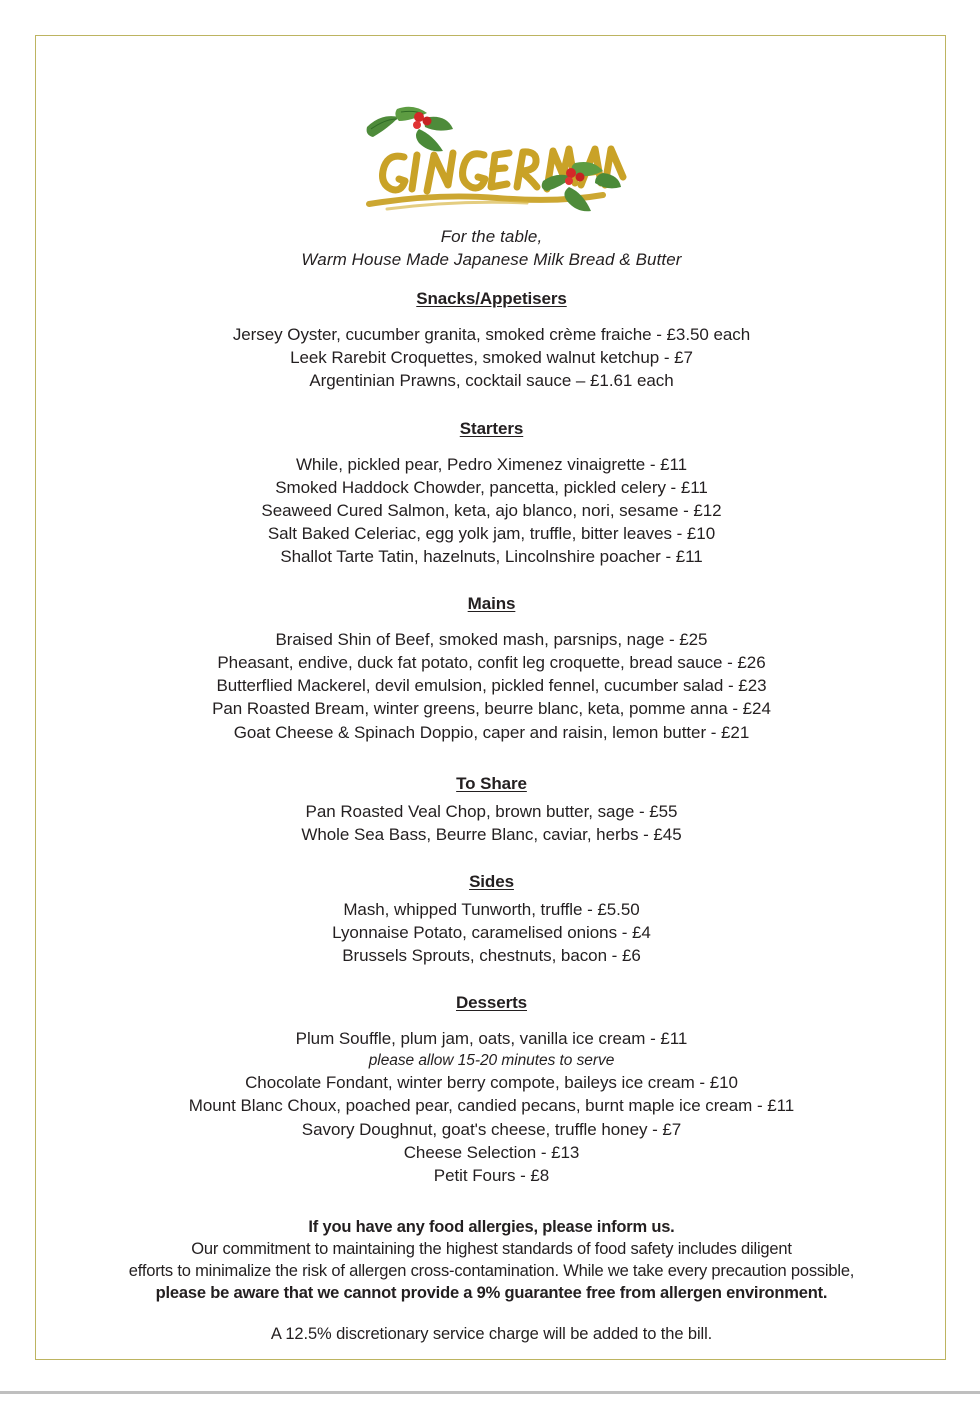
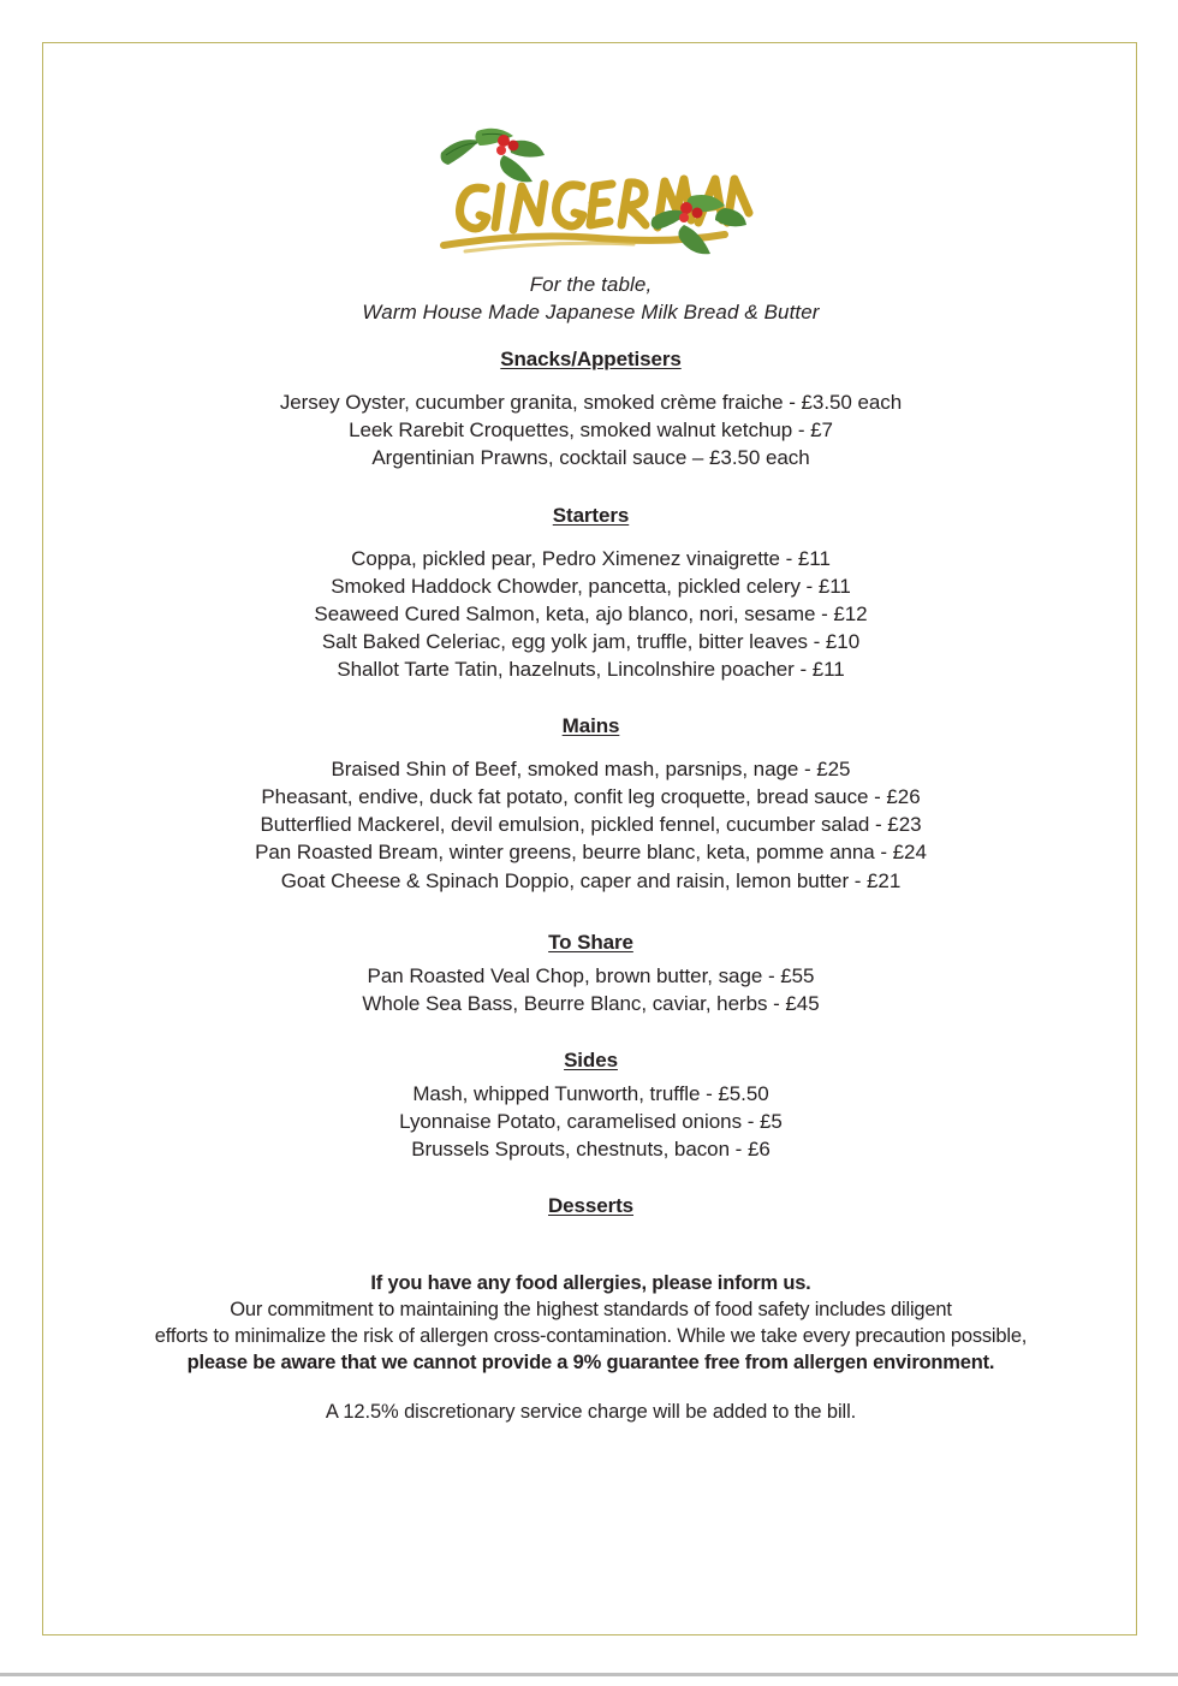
  For the table,
  Warm House Made Japanese Milk Bread & Butter
  Snacks/Appetisers
  Jersey Oyster, cucumber granita, smoked crème fraiche - £3.50 each
  Leek Rarebit Croquettes, smoked walnut ketchup - £7
- Argentinian Prawns, cocktail sauce – £1.61 each
+ Argentinian Prawns, cocktail sauce – £3.50 each
  Starters
- While, pickled pear, Pedro Ximenez vinaigrette - £11
+ Coppa, pickled pear, Pedro Ximenez vinaigrette - £11
  Smoked Haddock Chowder, pancetta, pickled celery - £11
  Seaweed Cured Salmon, keta, ajo blanco, nori, sesame - £12
  Salt Baked Celeriac, egg yolk jam, truffle, bitter leaves - £10
  Shallot Tarte Tatin, hazelnuts, Lincolnshire poacher - £11
  Mains
  Braised Shin of Beef, smoked mash, parsnips, nage - £25
  Pheasant, endive, duck fat potato, confit leg croquette, bread sauce - £26
  Butterflied Mackerel, devil emulsion, pickled fennel, cucumber salad - £23
  Pan Roasted Bream, winter greens, beurre blanc, keta, pomme anna - £24
  Goat Cheese & Spinach Doppio, caper and raisin, lemon butter - £21
  To Share
  Pan Roasted Veal Chop, brown butter, sage - £55
  Whole Sea Bass, Beurre Blanc, caviar, herbs - £45
  Sides
  Mash, whipped Tunworth, truffle - £5.50
- Lyonnaise Potato, caramelised onions - £4
+ Lyonnaise Potato, caramelised onions - £5
  Brussels Sprouts, chestnuts, bacon - £6
  Desserts
- Plum Souffle, plum jam, oats, vanilla ice cream - £11
- please allow 15-20 minutes to serve
- Chocolate Fondant, winter berry compote, baileys ice cream - £10
- Mount Blanc Choux, poached pear, candied pecans, burnt maple ice cream - £11
- Savory Doughnut, goat's cheese, truffle honey - £7
- Cheese Selection - £13
- Petit Fours - £8
  If you have any food allergies, please inform us.
  Our commitment to maintaining the highest standards of food safety includes diligent
  efforts to minimalize the risk of allergen cross-contamination. While we take every precaution possible,
  please be aware that we cannot provide a 9% guarantee free from allergen environment.
  A 12.5% discretionary service charge will be added to the bill.
